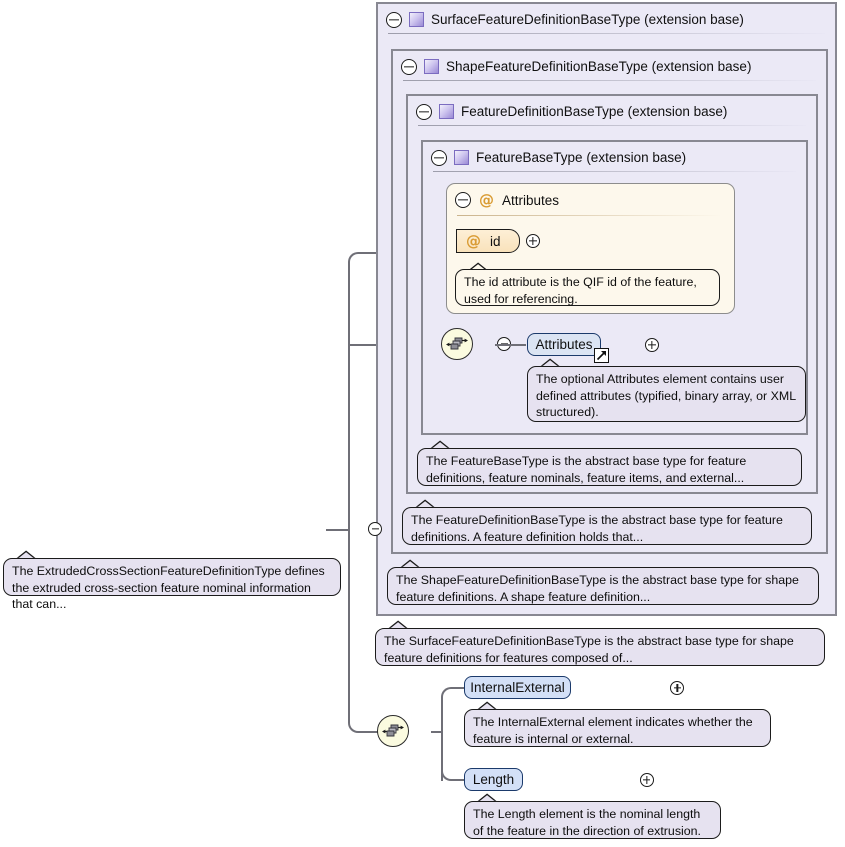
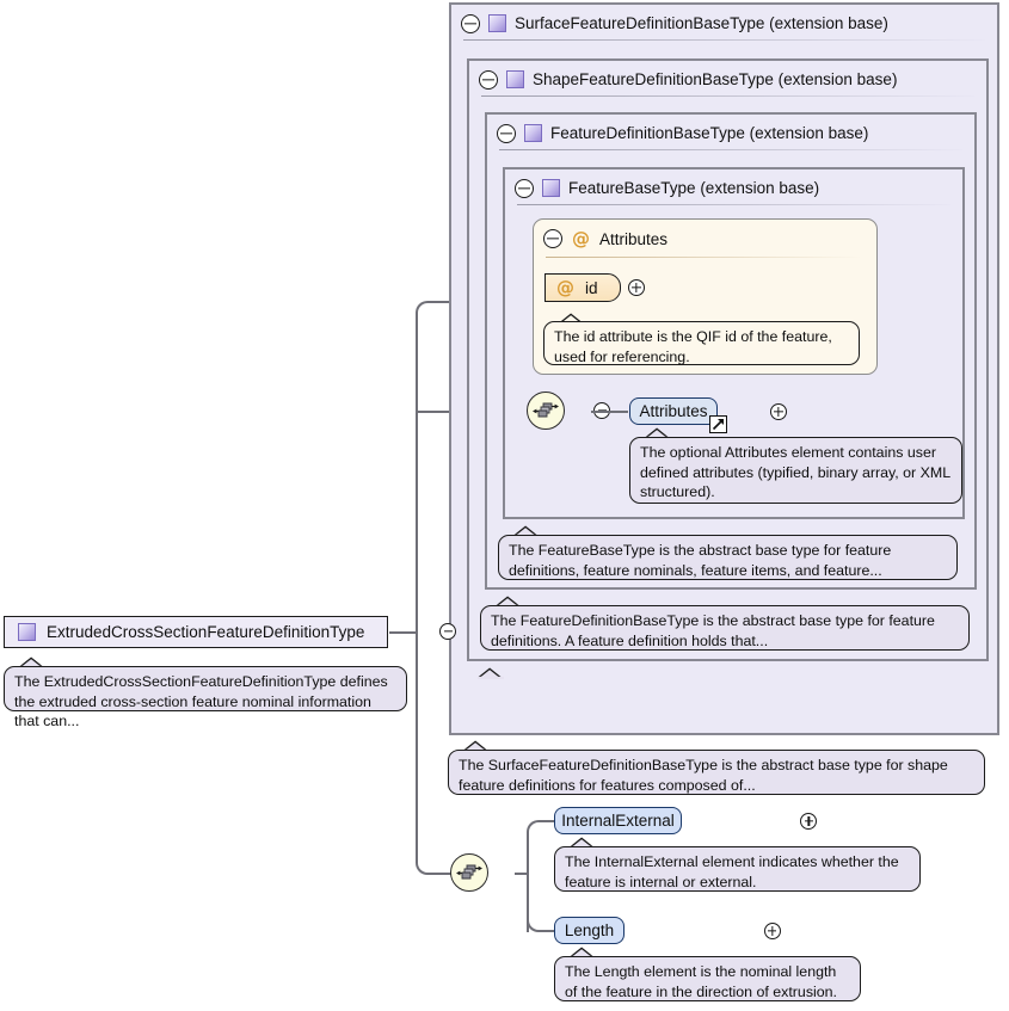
  SurfaceFeatureDefinitionBaseType (extension base)
  ShapeFeatureDefinitionBaseType (extension base)
  FeatureDefinitionBaseType (extension base)
  FeatureBaseType (extension base)
  @
  Attributes
  @
  id
  The id attribute is the QIF id of the feature, used for referencing.
  Attributes
  The optional Attributes element contains user defined attributes (typified, binary array, or XML structured).
- The FeatureBaseType is the abstract base type for feature definitions, feature nominals, feature items, and external...
+ The FeatureBaseType is the abstract base type for feature definitions, feature nominals, feature items, and feature...
  The FeatureDefinitionBaseType is the abstract base type for feature definitions. A feature definition holds that...
- The ShapeFeatureDefinitionBaseType is the abstract base type for shape feature definitions. A shape feature definition...
  The SurfaceFeatureDefinitionBaseType is the abstract base type for shape feature definitions for features composed of...
+ ExtrudedCrossSectionFeatureDefinitionType
  The ExtrudedCrossSectionFeatureDefinitionType defines the extruded cross-section feature nominal information that can...
  InternalExternal
  The InternalExternal element indicates whether the feature is internal or external.
  Length
  The Length element is the nominal length of the feature in the direction of extrusion.
